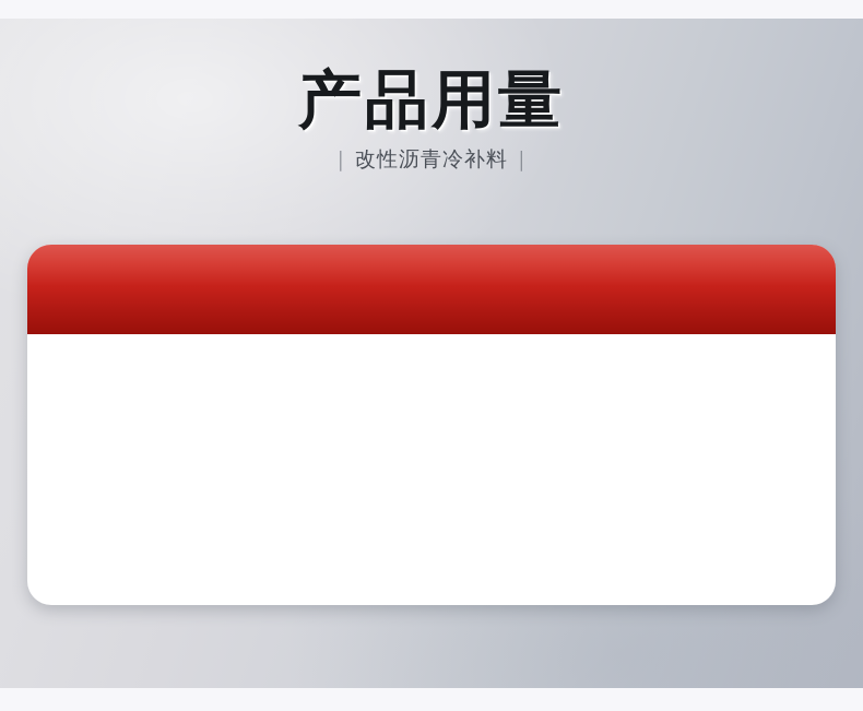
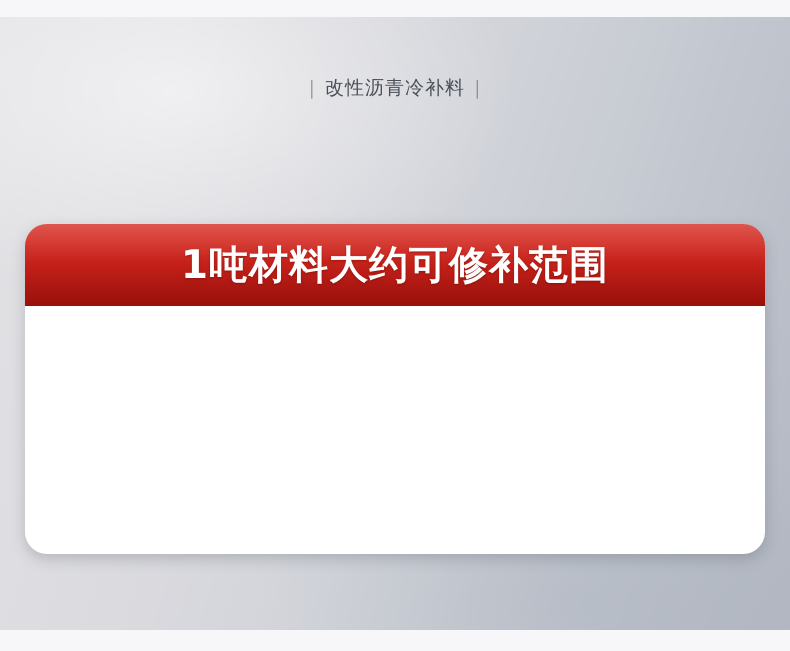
- 产品用量
  | 改性沥青冷补料 |
+ 1吨材料大约可修补范围
